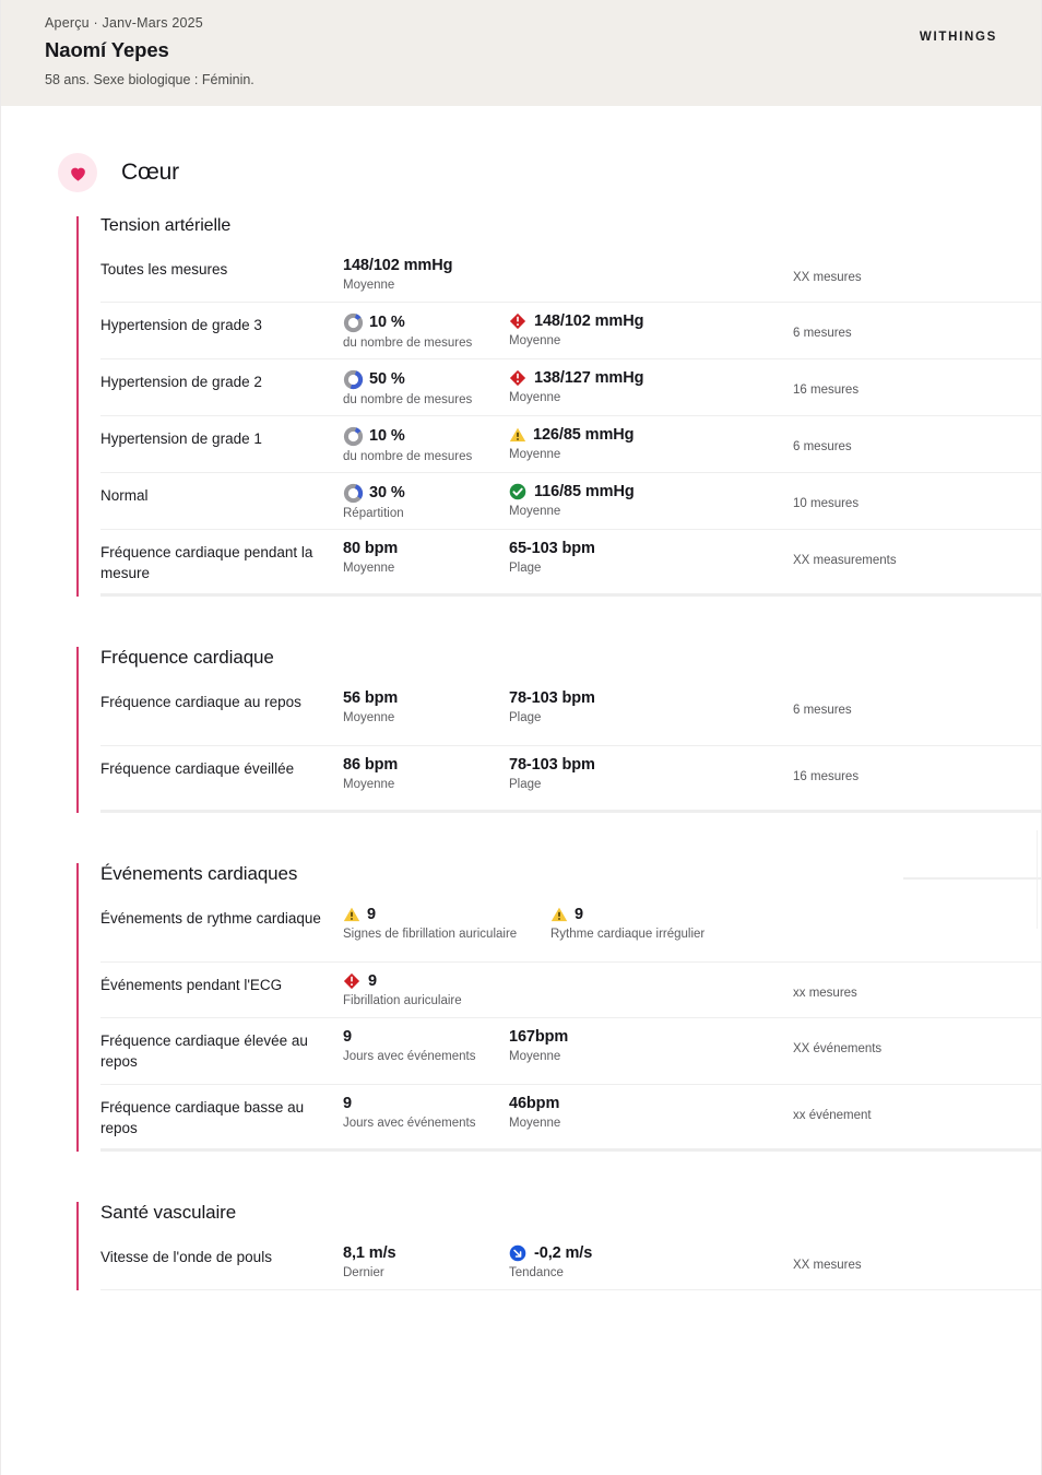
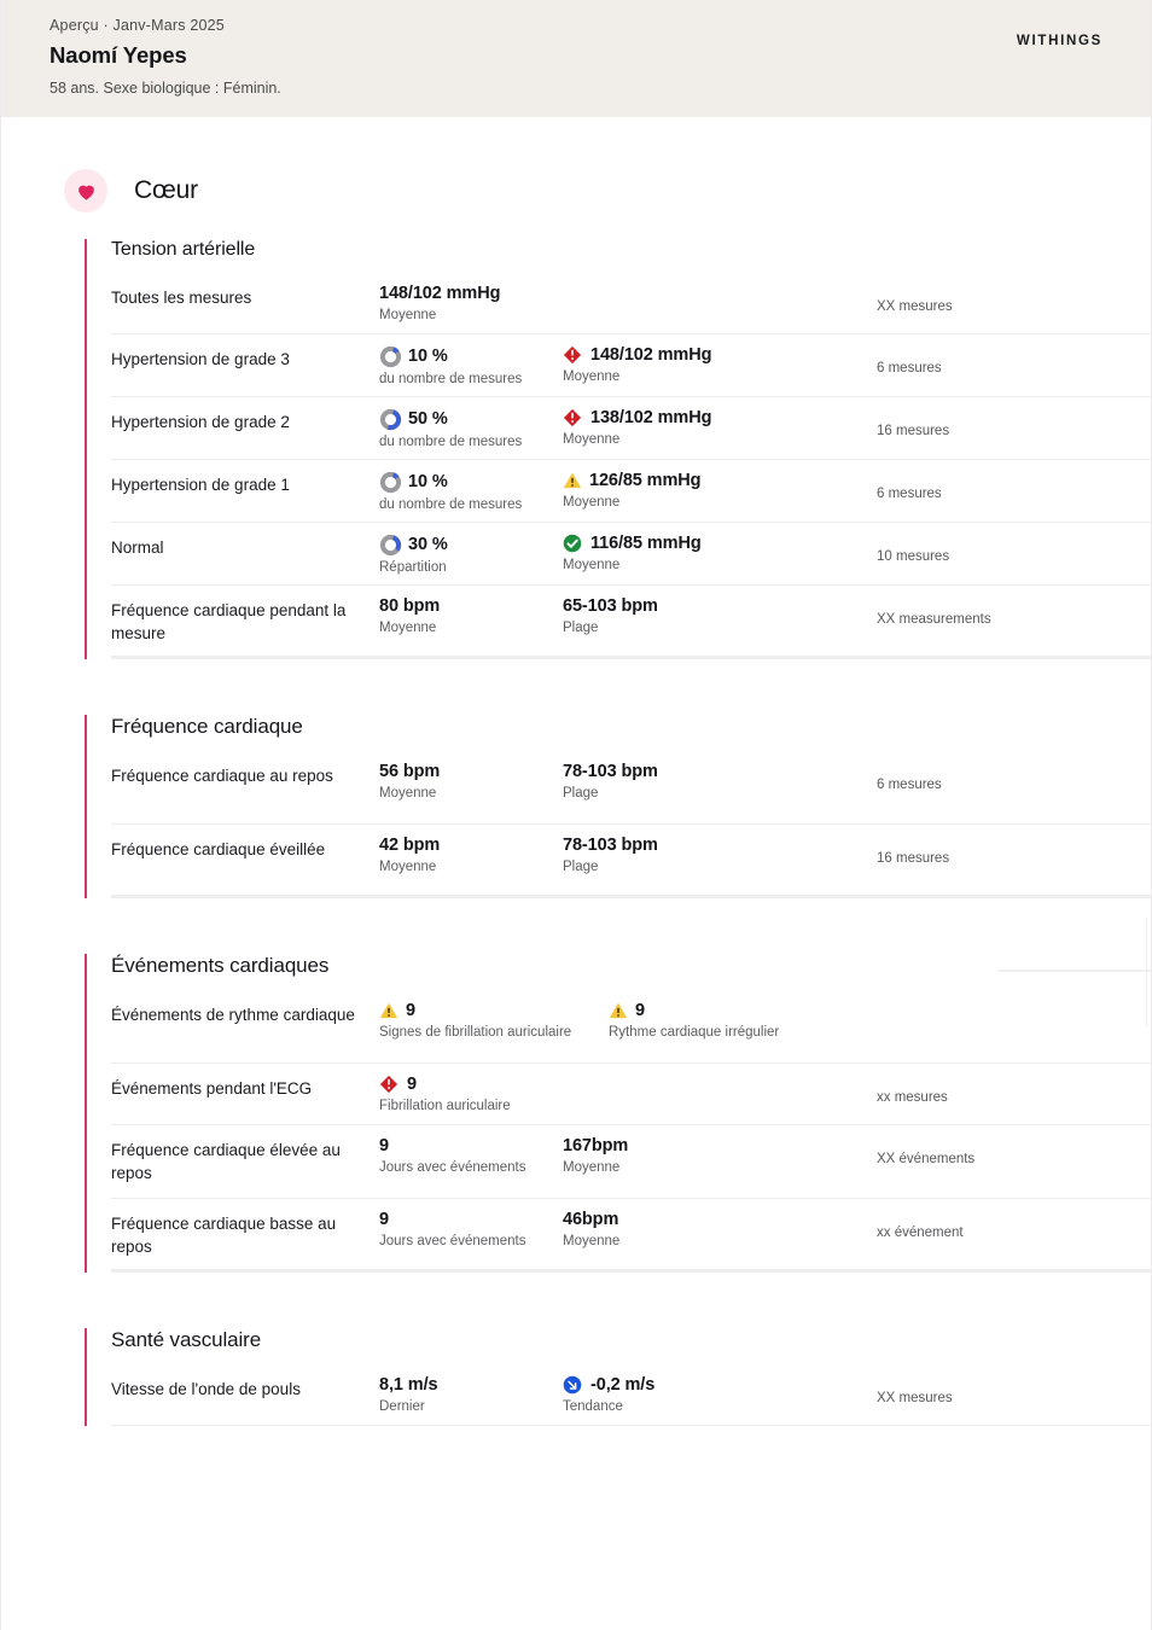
  Aperçu · Janv-Mars 2025
  Naomí Yepes
  58 ans. Sexe biologique : Féminin.
  WITHINGS
  Cœur
  Tension artérielle
  Toutes les mesures
  148/102 mmHg
  Moyenne
  XX mesures
  Hypertension de grade 3
  10 %
  du nombre de mesures
  148/102 mmHg
  Moyenne
  6 mesures
  Hypertension de grade 2
  50 %
  du nombre de mesures
- 138/127 mmHg
+ 138/102 mmHg
  Moyenne
  16 mesures
  Hypertension de grade 1
  10 %
  du nombre de mesures
  126/85 mmHg
  Moyenne
  6 mesures
  Normal
  30 %
  Répartition
  116/85 mmHg
  Moyenne
  10 mesures
  Fréquence cardiaque pendant la mesure
  80 bpm
  Moyenne
  65-103 bpm
  Plage
  XX measurements
  Fréquence cardiaque
  Fréquence cardiaque au repos
  56 bpm
  Moyenne
  78-103 bpm
  Plage
  6 mesures
  Fréquence cardiaque éveillée
- 86 bpm
+ 42 bpm
  Moyenne
  78-103 bpm
  Plage
  16 mesures
  Événements cardiaques
  Événements de rythme cardiaque
  9
  Signes de fibrillation auriculaire
  9
  Rythme cardiaque irrégulier
  Événements pendant l'ECG
  9
  Fibrillation auriculaire
  xx mesures
  Fréquence cardiaque élevée au repos
  9
  Jours avec événements
  167bpm
  Moyenne
  XX événements
  Fréquence cardiaque basse au repos
  9
  Jours avec événements
  46bpm
  Moyenne
  xx événement
  Santé vasculaire
  Vitesse de l'onde de pouls
  8,1 m/s
  Dernier
  -0,2 m/s
  Tendance
  XX mesures
